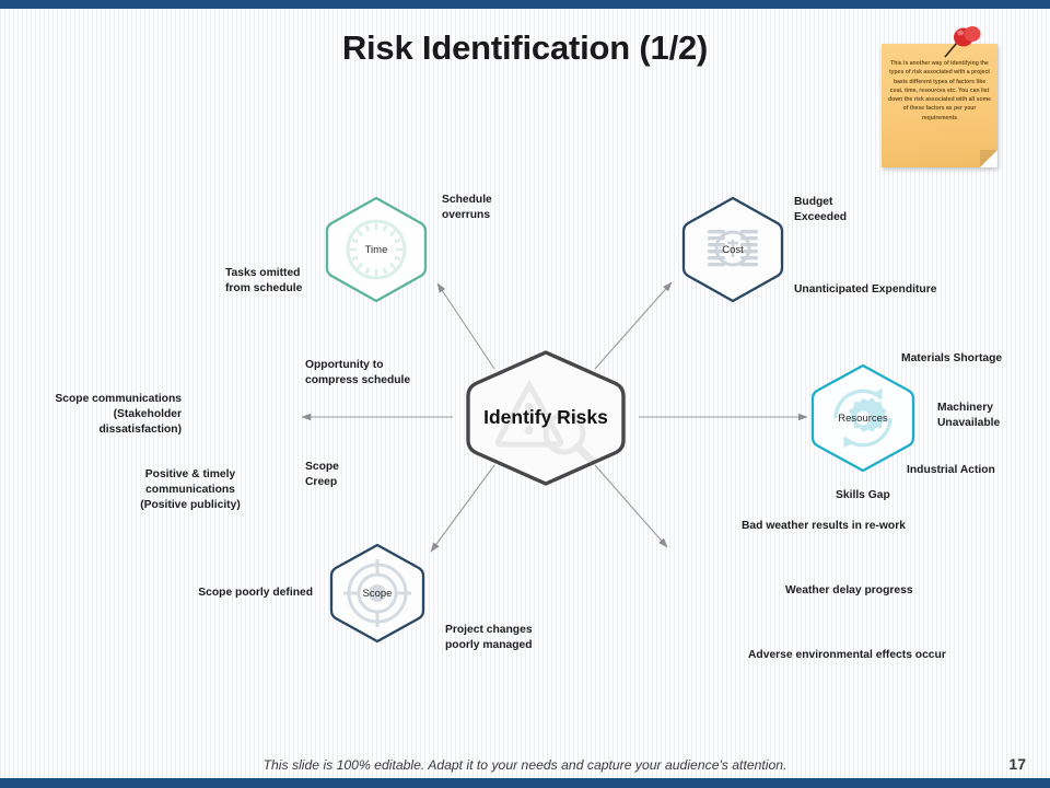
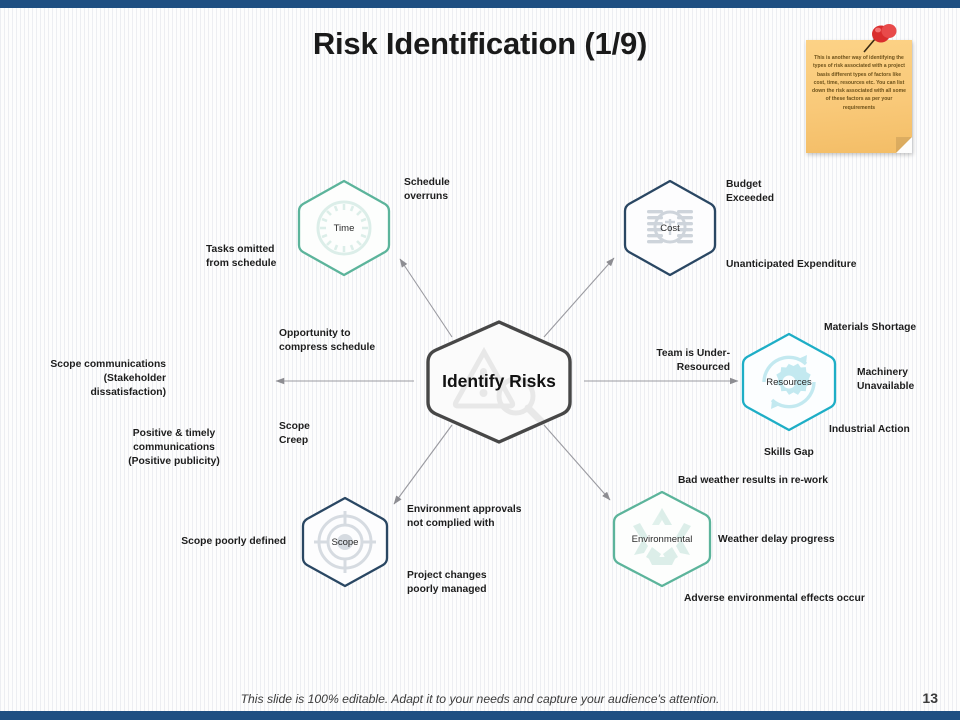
- Risk Identification (1/2)
+ Risk Identification (1/9)
  Time
  Schedule
  overruns
  Tasks omitted
  from schedule
  Cost
  Budget
  Exceeded
  Unanticipated Expenditure
  Scope communications
  (Stakeholder
  dissatisfaction)
  Opportunity to
  compress schedule
  Scope
  Creep
  Positive & timely
  communications
  (Positive publicity)
  Resources
  Materials Shortage
+ Team is Under-
+ Resourced
  Machinery
  Unavailable
  Industrial Action
  Skills Gap
  Scope
  Scope poorly defined
+ Environment approvals
+ not complied with
  Project changes
  poorly managed
+ Environmental
  Bad weather results in re-work
  Weather delay progress
  Adverse environmental effects occur
  Identify Risks
  This slide is 100% editable. Adapt it to your needs and capture your audience's attention.
- 17
+ 13
